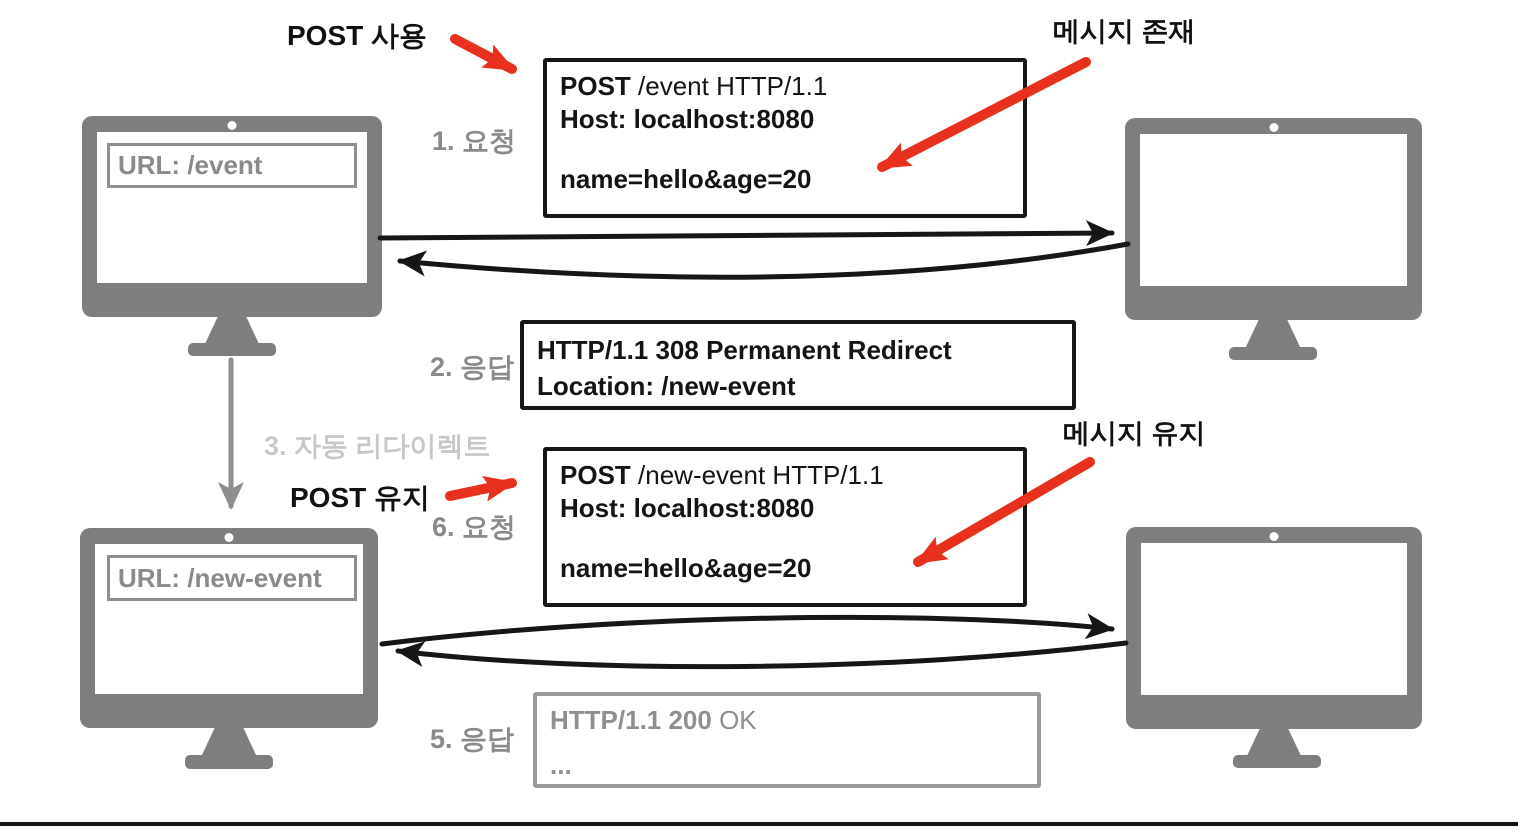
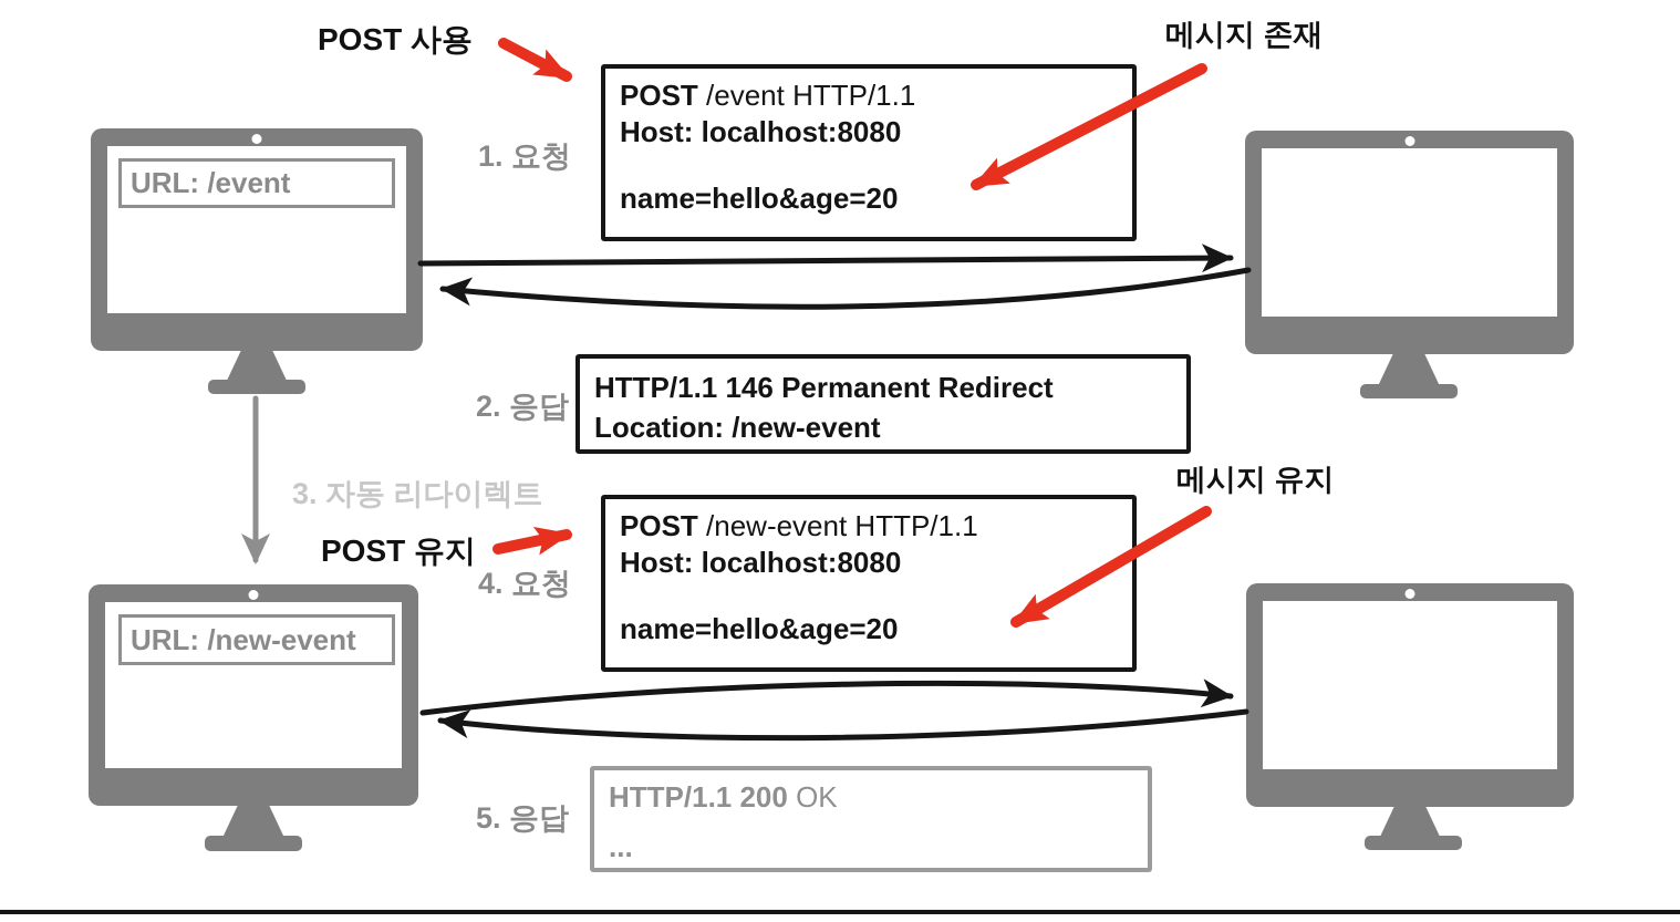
  URL: /event
  URL: /new-event
  POST /event HTTP/1.1
  Host: localhost:8080
  name=hello&age=20
- HTTP/1.1 308 Permanent Redirect
+ HTTP/1.1 146 Permanent Redirect
  Location: /new-event
  POST /new-event HTTP/1.1
  Host: localhost:8080
  name=hello&age=20
  HTTP/1.1 200 OK
  ...
  POST 사용
  메시지 존재
  1. 요청
  2. 응답
  3. 자동 리다이렉트
  POST 유지
- 6. 요청
+ 4. 요청
  메시지 유지
  5. 응답
